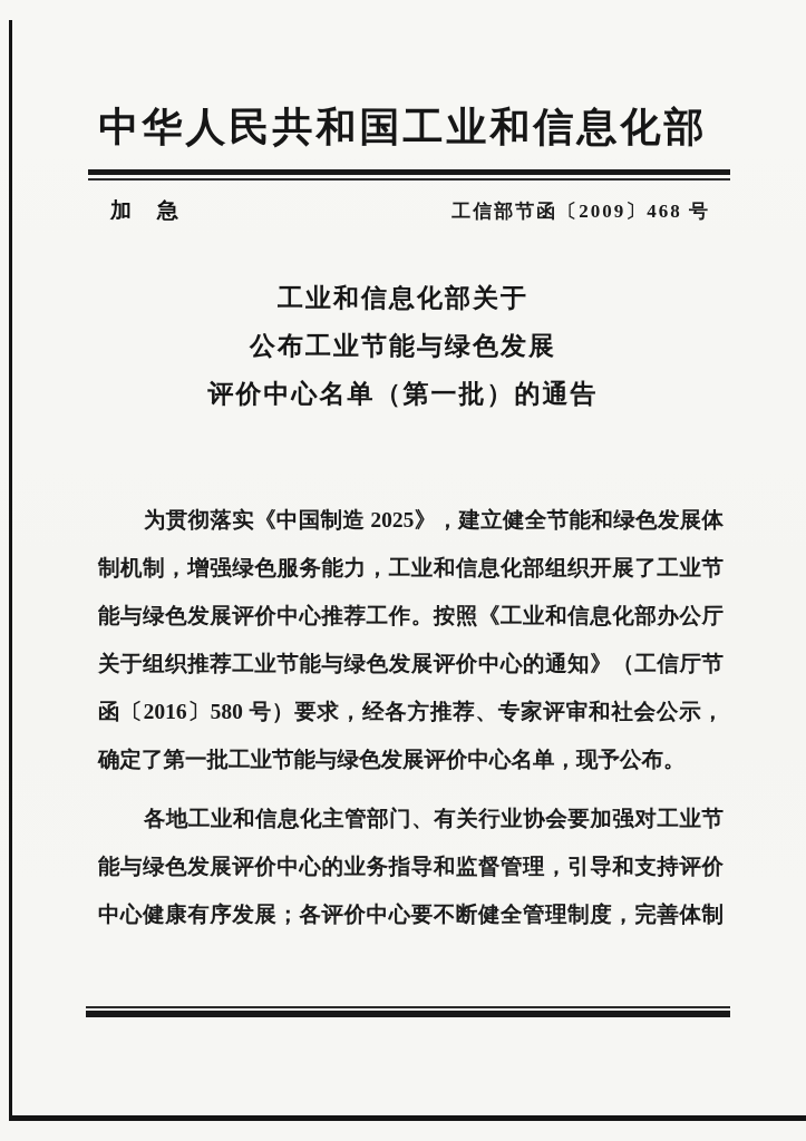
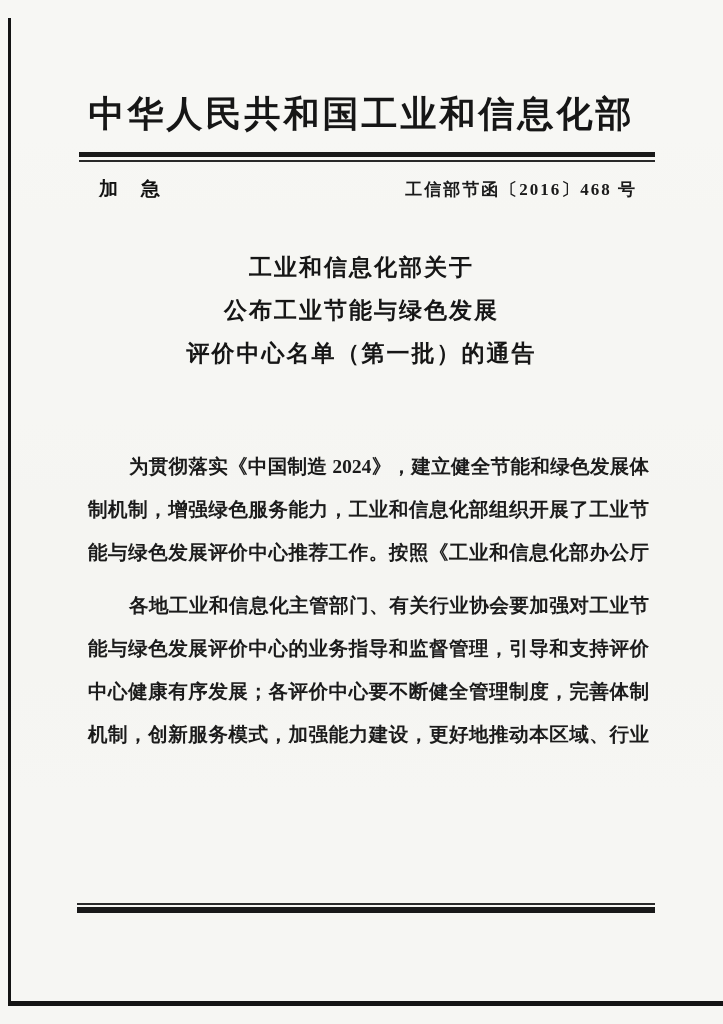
  中华人民共和国工业和信息化部
  加 急
- 工信部节函〔2009〕468 号
+ 工信部节函〔2016〕468 号
  工业和信息化部关于
  公布工业节能与绿色发展
  评价中心名单（第一批）的通告
- 为贯彻落实《中国制造 2025》，建立健全节能和绿色发展体
+ 为贯彻落实《中国制造 2024》，建立健全节能和绿色发展体
  制机制，增强绿色服务能力，工业和信息化部组织开展了工业节
  能与绿色发展评价中心推荐工作。按照《工业和信息化部办公厅
- 关于组织推荐工业节能与绿色发展评价中心的通知》（工信厅节
- 函〔2016〕580 号）要求，经各方推荐、专家评审和社会公示，
- 确定了第一批工业节能与绿色发展评价中心名单，现予公布。
  各地工业和信息化主管部门、有关行业协会要加强对工业节
  能与绿色发展评价中心的业务指导和监督管理，引导和支持评价
  中心健康有序发展；各评价中心要不断健全管理制度，完善体制
+ 机制，创新服务模式，加强能力建设，更好地推动本区域、行业
